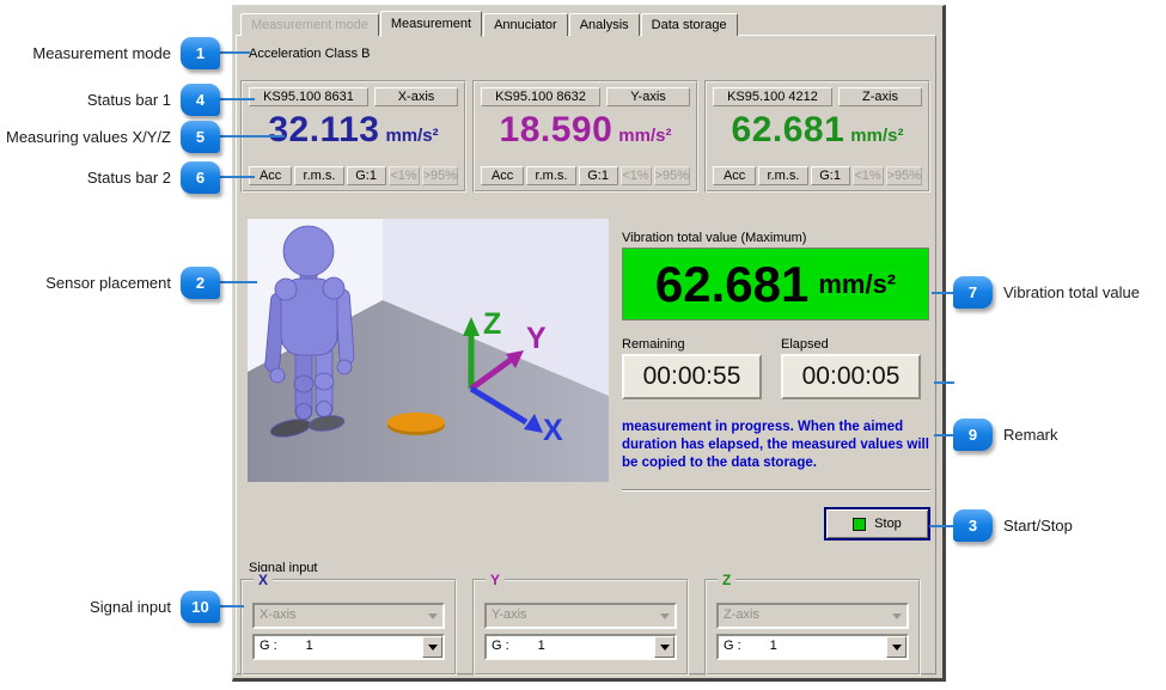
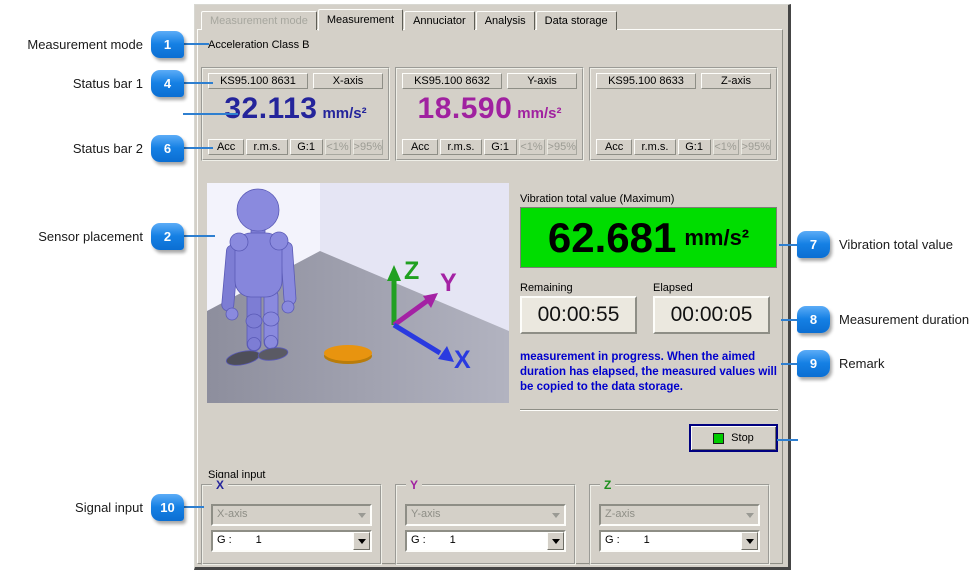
  Measurement mode
  Measurement
  Annuciator
  Analysis
  Data storage
  Acceleration Class B
  KS95.100 8631
  X-axis
  32.113 mm/s²
  Acc
  r.m.s.
  G:1
  <1%
  >95%
  KS95.100 8632
  Y-axis
  18.590 mm/s²
  Acc
  r.m.s.
  G:1
  <1%
  >95%
- KS95.100 4212
+ KS95.100 8633
  Z-axis
- 62.681 mm/s²
  Acc
  r.m.s.
  G:1
  <1%
  >95%
  Z
  Y
  X
  Vibration total value (Maximum)
  62.681
  mm/s²
  Remaining
  Elapsed
  00:00:55
  00:00:05
  measurement in progress. When the aimed duration has elapsed, the measured values will be copied to the data storage.
  Stop
  Signal input
  X
  X-axis
  G : 1
  Y
  Y-axis
  G : 1
  Z
  Z-axis
  G : 1
  Measurement mode
  1
  Status bar 1
  4
- Measuring values X/Y/Z
- 5
  Status bar 2
  6
  Sensor placement
  2
  Signal input
  10
  7
  Vibration total value
+ 8
+ Measurement duration
  9
  Remark
- 3
- Start/Stop
